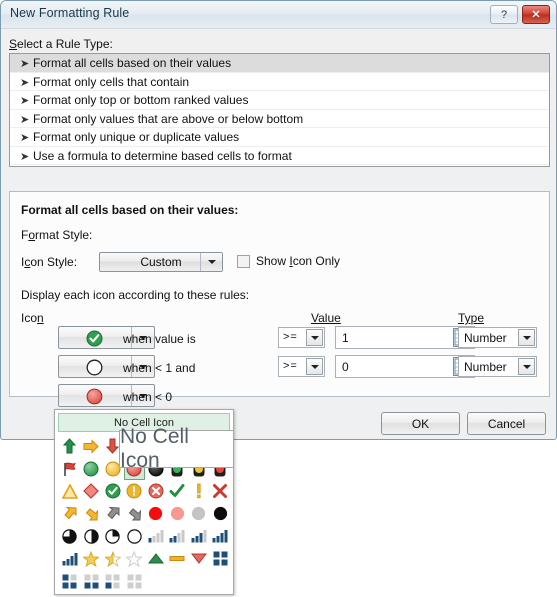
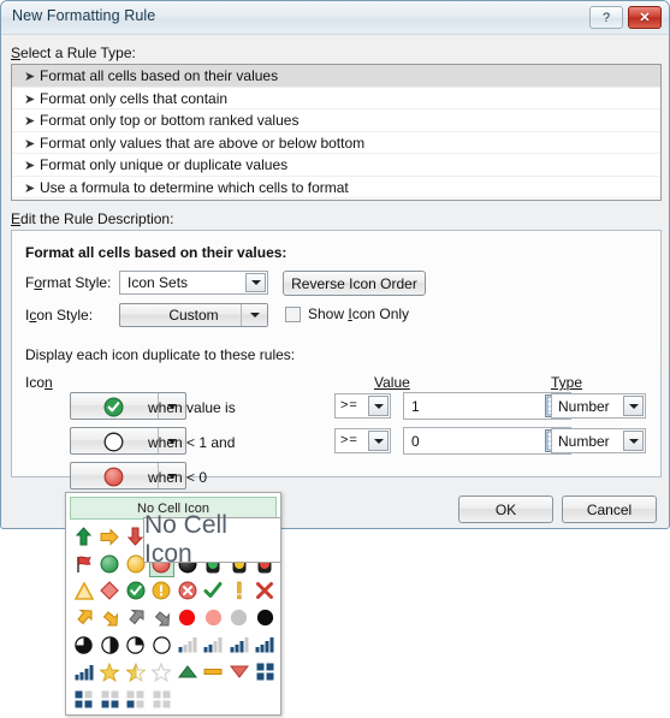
  New Formatting Rule
  ?
  ✕
  Select a Rule Type:
  ➤ Format all cells based on their values
  ➤ Format only cells that contain
  ➤ Format only top or bottom ranked values
  ➤ Format only values that are above or below bottom
  ➤ Format only unique or duplicate values
- ➤ Use a formula to determine based cells to format
+ ➤ Use a formula to determine which cells to format
+ Edit the Rule Description:
  Format all cells based on their values:
  Format Style:
+ Icon Sets
+ Reverse Icon Order
  Icon Style:
  Custom
  Show Icon Only
- Display each icon according to these rules:
+ Display each icon duplicate to these rules:
  Icon
  Value
  Type
  when value is
  >=
  1
  Number
  when < 1 and
  >=
  0
  Number
  when < 0
  OK
  Cancel
  No Cell Icon
  No Cell Icon
